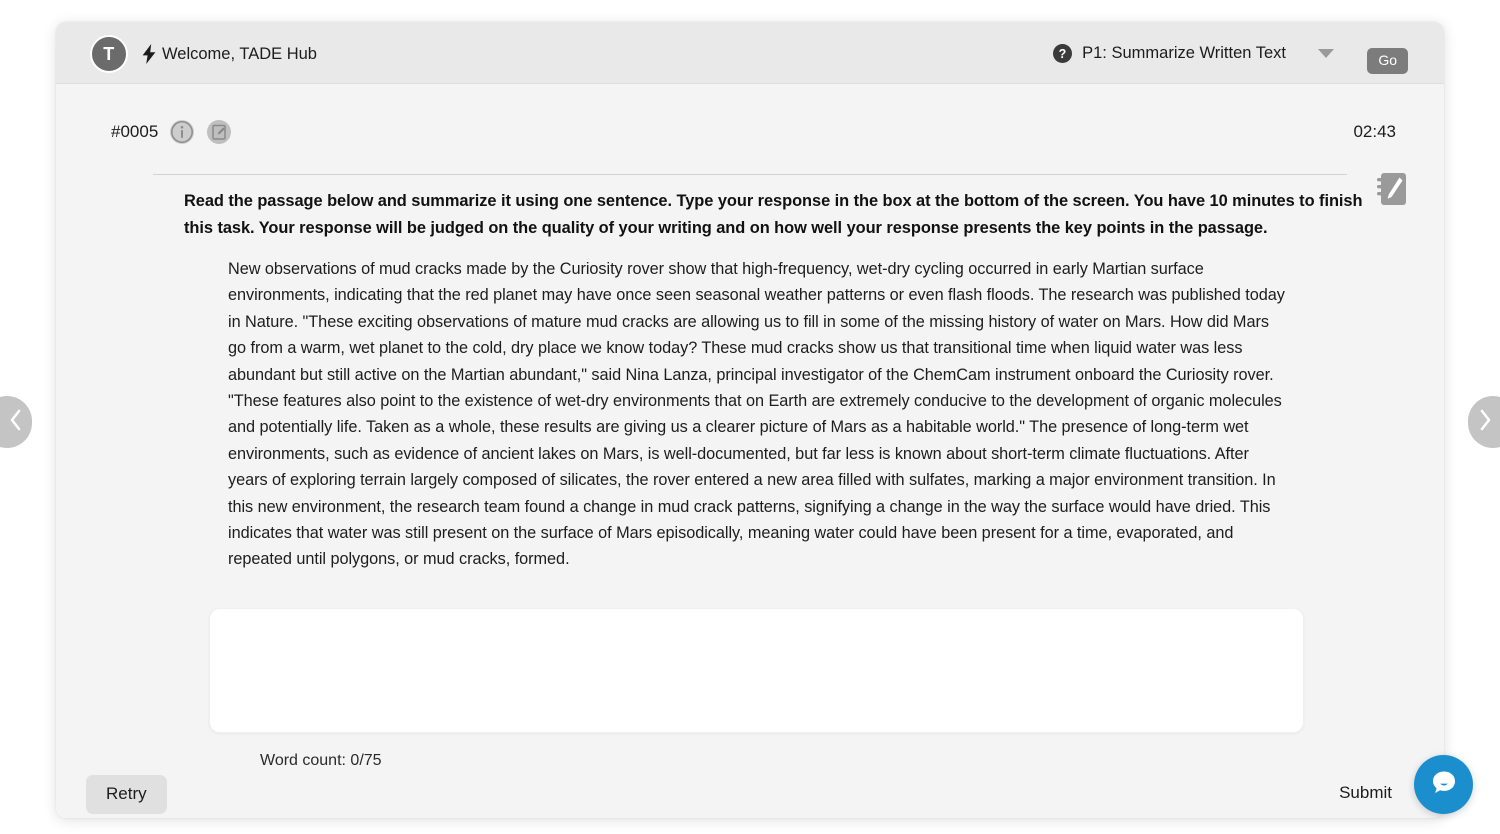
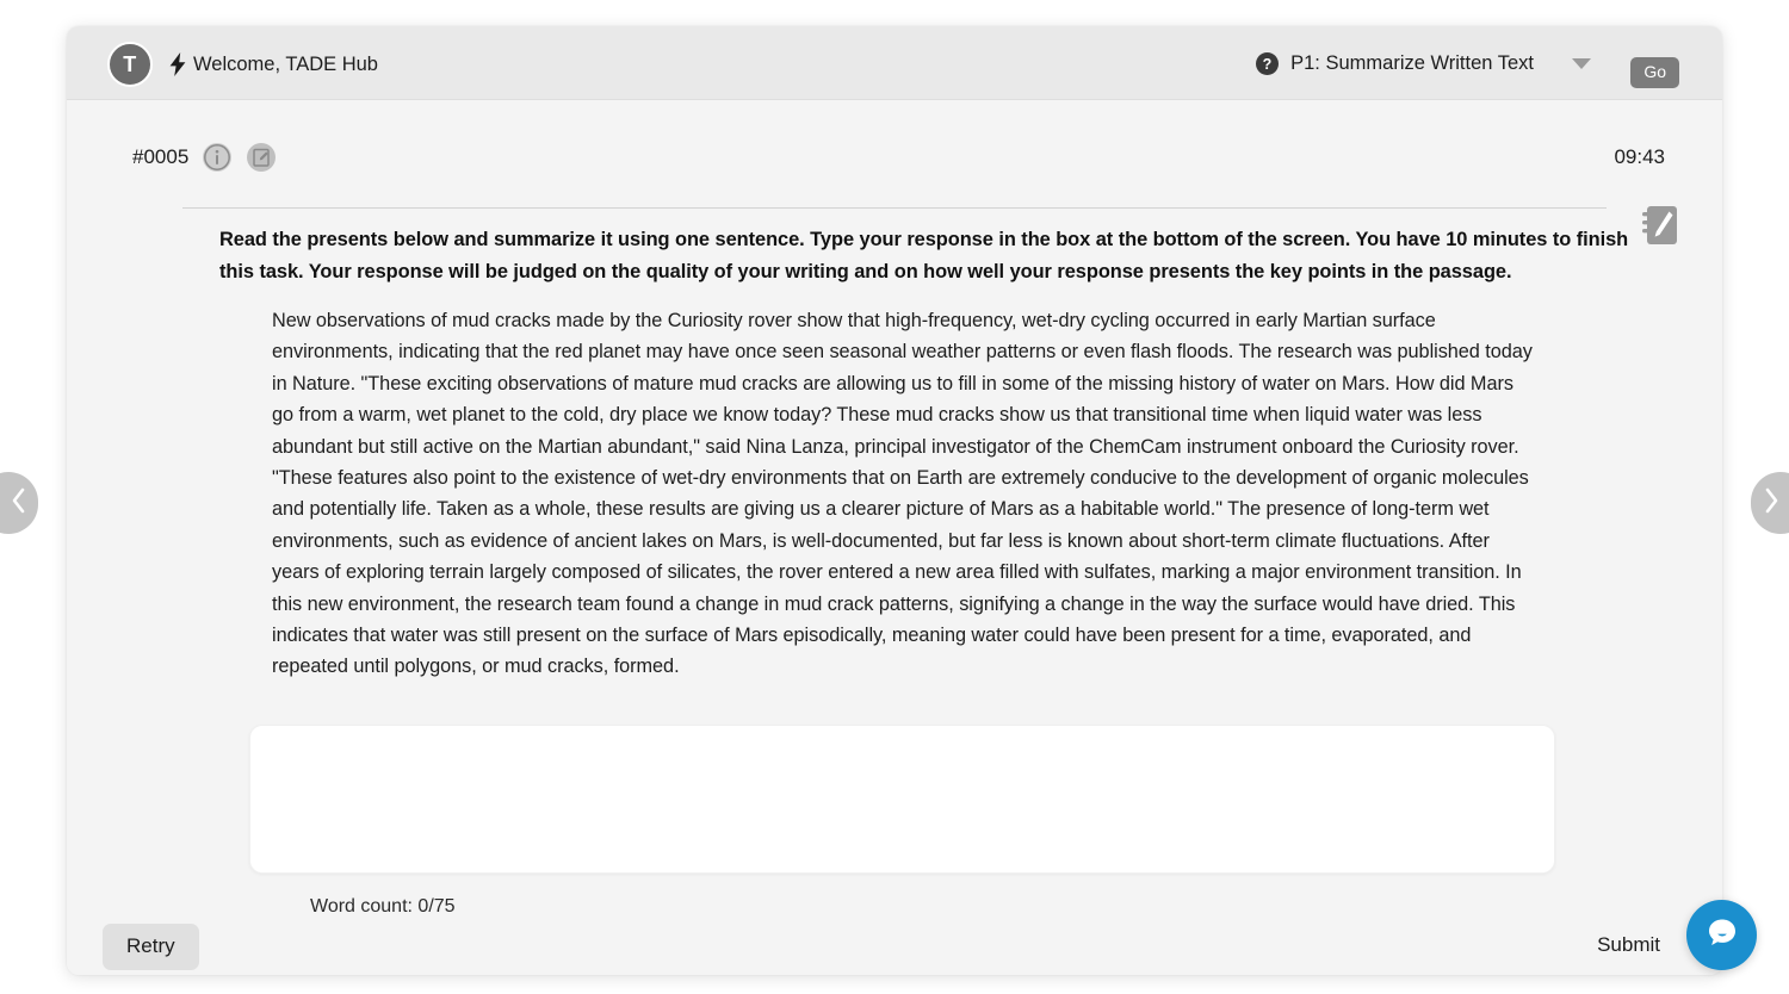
  T
  Welcome, TADE Hub
  ?
  P1: Summarize Written Text
  Go
  #0005
- 02:43
+ 09:43
- Read the passage below and summarize it using one sentence. Type your response in the box at the bottom of the screen. You have 10 minutes to finish this task. Your response will be judged on the quality of your writing and on how well your response presents the key points in the passage.
+ Read the presents below and summarize it using one sentence. Type your response in the box at the bottom of the screen. You have 10 minutes to finish this task. Your response will be judged on the quality of your writing and on how well your response presents the key points in the passage.
  New observations of mud cracks made by the Curiosity rover show that high-frequency, wet-dry cycling occurred in early Martian surface environments, indicating that the red planet may have once seen seasonal weather patterns or even flash floods. The research was published today in Nature. "These exciting observations of mature mud cracks are allowing us to fill in some of the missing history of water on Mars. How did Mars go from a warm, wet planet to the cold, dry place we know today? These mud cracks show us that transitional time when liquid water was less abundant but still active on the Martian abundant," said Nina Lanza, principal investigator of the ChemCam instrument onboard the Curiosity rover. "These features also point to the existence of wet-dry environments that on Earth are extremely conducive to the development of organic molecules and potentially life. Taken as a whole, these results are giving us a clearer picture of Mars as a habitable world." The presence of long-term wet environments, such as evidence of ancient lakes on Mars, is well-documented, but far less is known about short-term climate fluctuations. After years of exploring terrain largely composed of silicates, the rover entered a new area filled with sulfates, marking a major environment transition. In this new environment, the research team found a change in mud crack patterns, signifying a change in the way the surface would have dried. This indicates that water was still present on the surface of Mars episodically, meaning water could have been present for a time, evaporated, and repeated until polygons, or mud cracks, formed.
  Word count: 0/75
  Retry
  Submit
